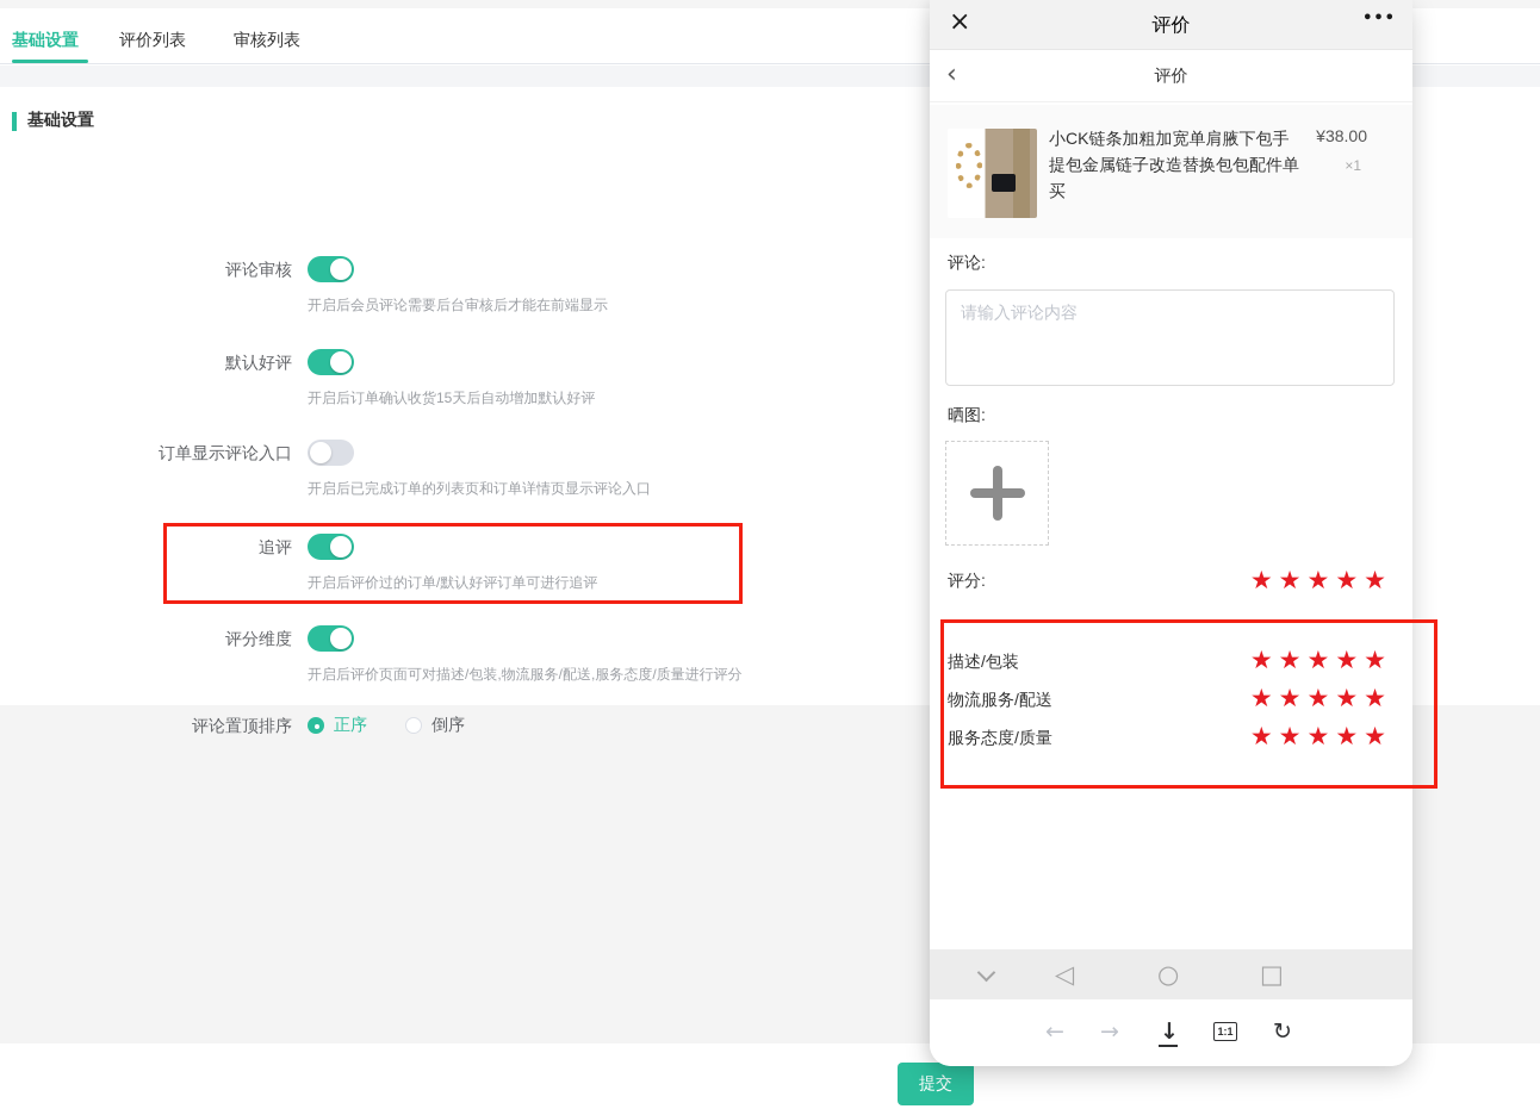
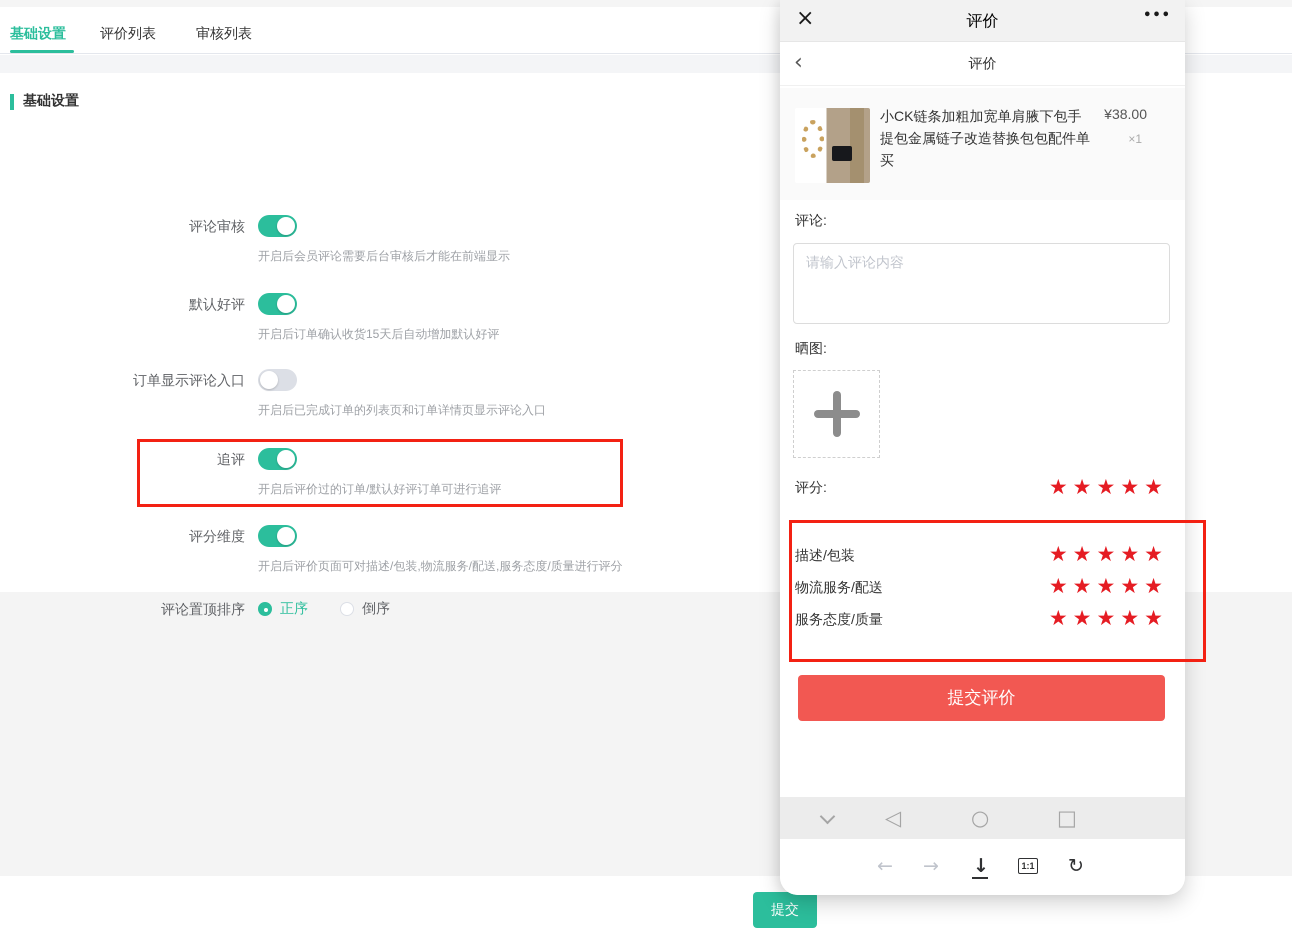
  基础设置
  评价列表
  审核列表
  基础设置
  评论审核
  开启后会员评论需要后台审核后才能在前端显示
  默认好评
  开启后订单确认收货15天后自动增加默认好评
  订单显示评论入口
  开启后已完成订单的列表页和订单详情页显示评论入口
  追评
  开启后评价过的订单/默认好评订单可进行追评
  评分维度
  开启后评价页面可对描述/包装,物流服务/配送,服务态度/质量进行评分
  评论置顶排序
  正序
  倒序
  提交
  ×
  评价
  •••
  ‹
  评价
  小CK链条加粗加宽单肩腋下包手提包金属链子改造替换包包配件单买
  ¥38.00
  ×1
  评论:
  请输入评论内容
  晒图:
  评分:
  ★★★★★
  描述/包装
  ★★★★★
  物流服务/配送
  ★★★★★
  服务态度/质量
  ★★★★★
+ 提交评价
  ◁
  ○
  □
  ←
  →
  ↓
  1:1
  ↻
